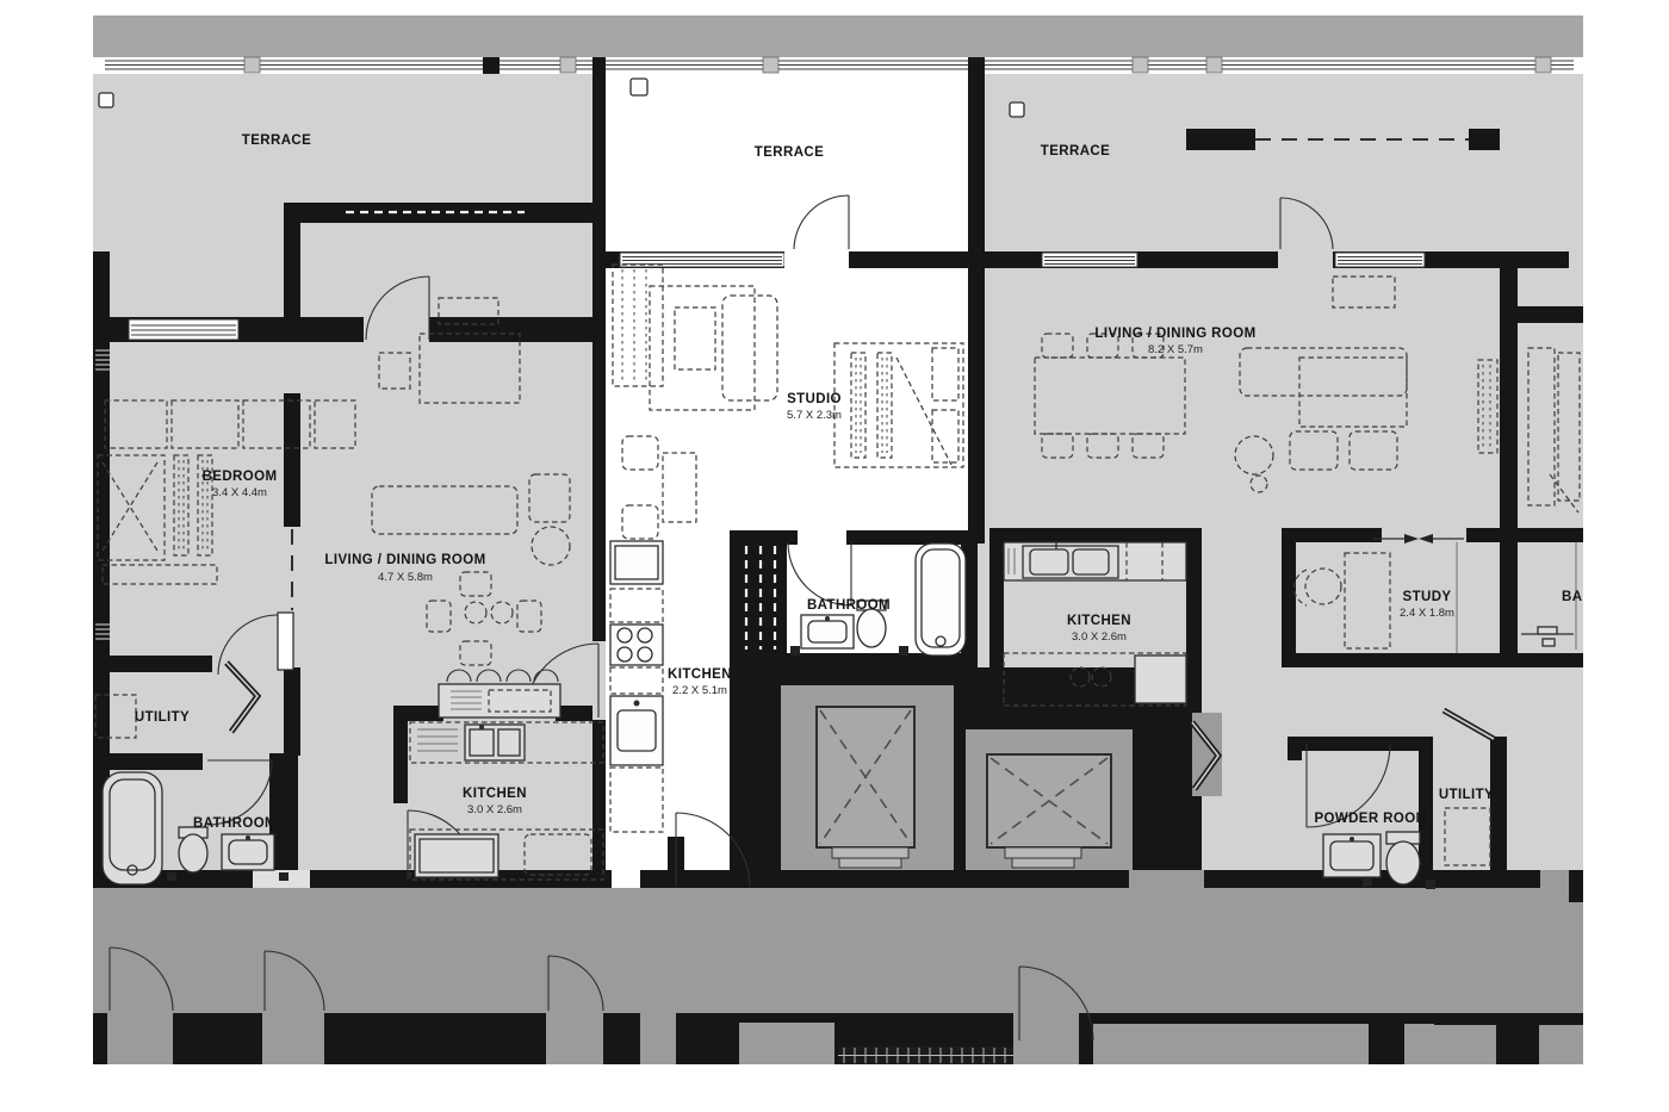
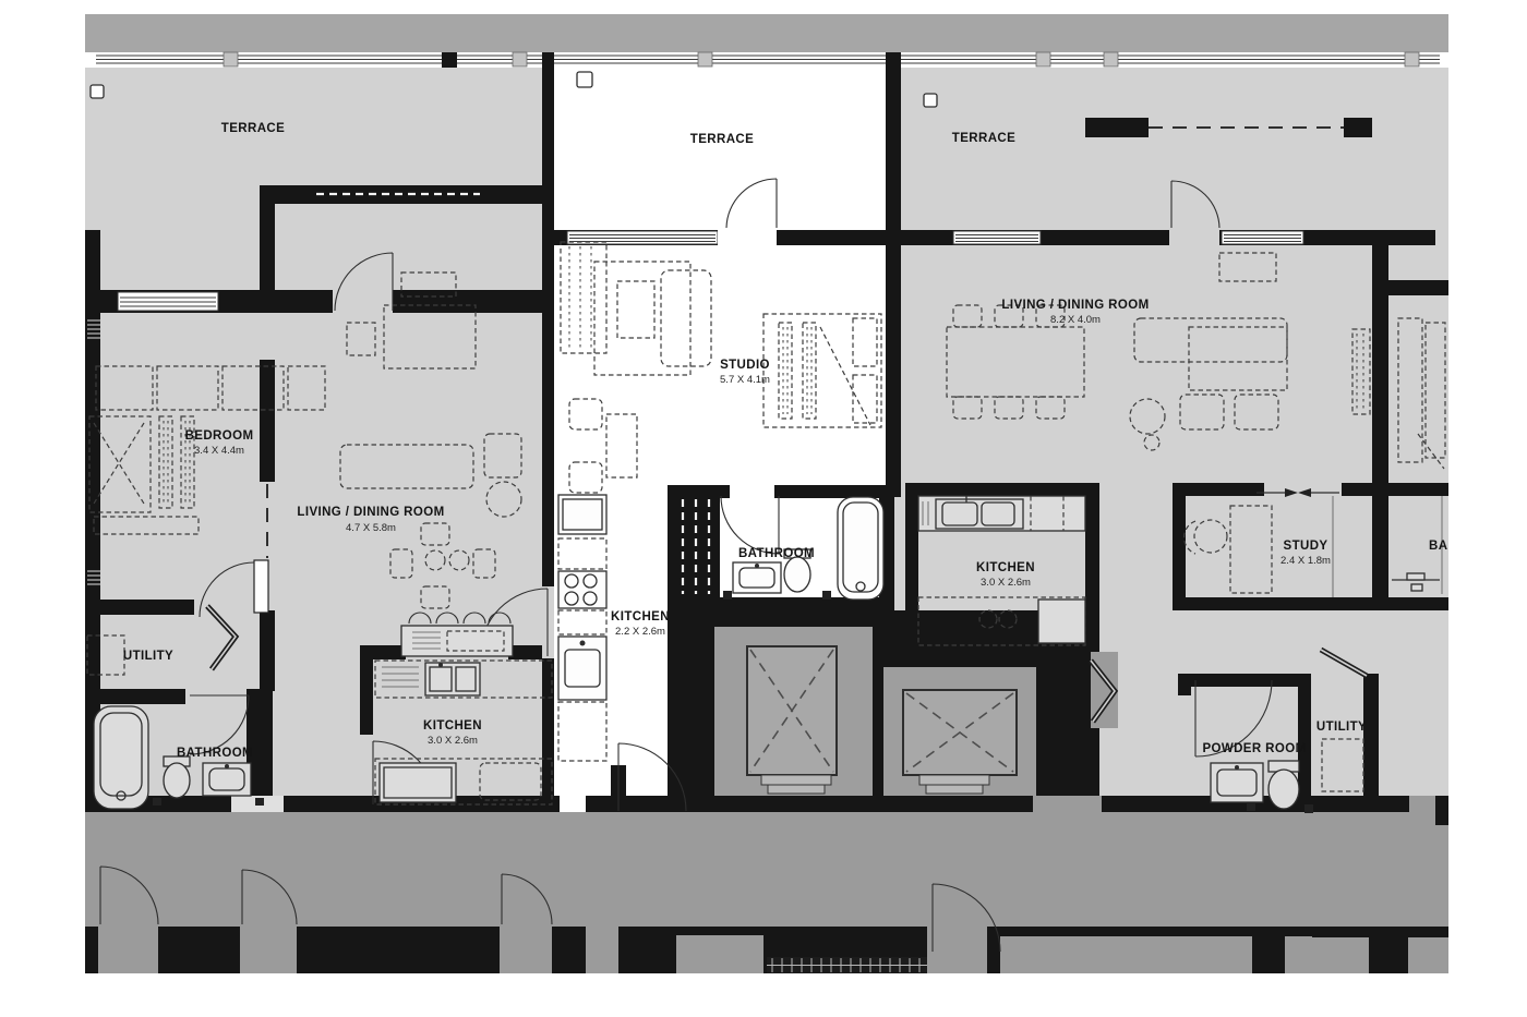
  TERRACE
  TERRACE
  TERRACE
  BEDROOM
  3.4 X 4.4m
  LIVING / DINING ROOM
  4.7 X 5.8m
  STUDIO
- 5.7 X 2.3m
+ 5.7 X 4.1m
  LIVING / DINING ROOM
- 8.2 X 5.7m
+ 8.2 X 4.0m
  BATHROOM
  KITCHEN
- 2.2 X 5.1m
+ 2.2 X 2.6m
  KITCHEN
  3.0 X 2.6m
  STUDY
  2.4 X 1.8m
  UTILITY
  BATHROOM
  KITCHEN
  3.0 X 2.6m
  POWDER ROOM
  UTILITY
  BA
